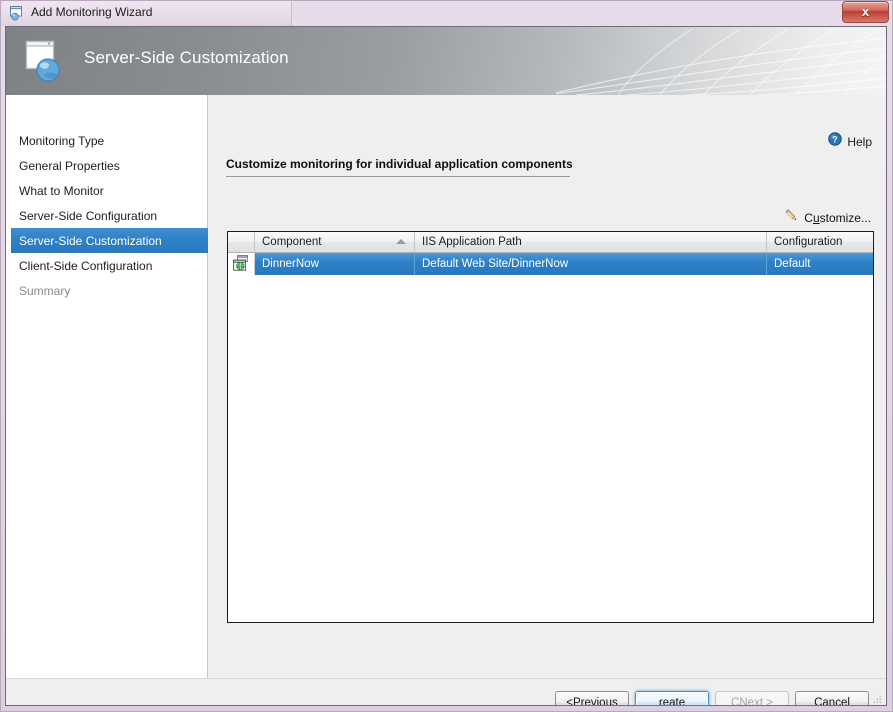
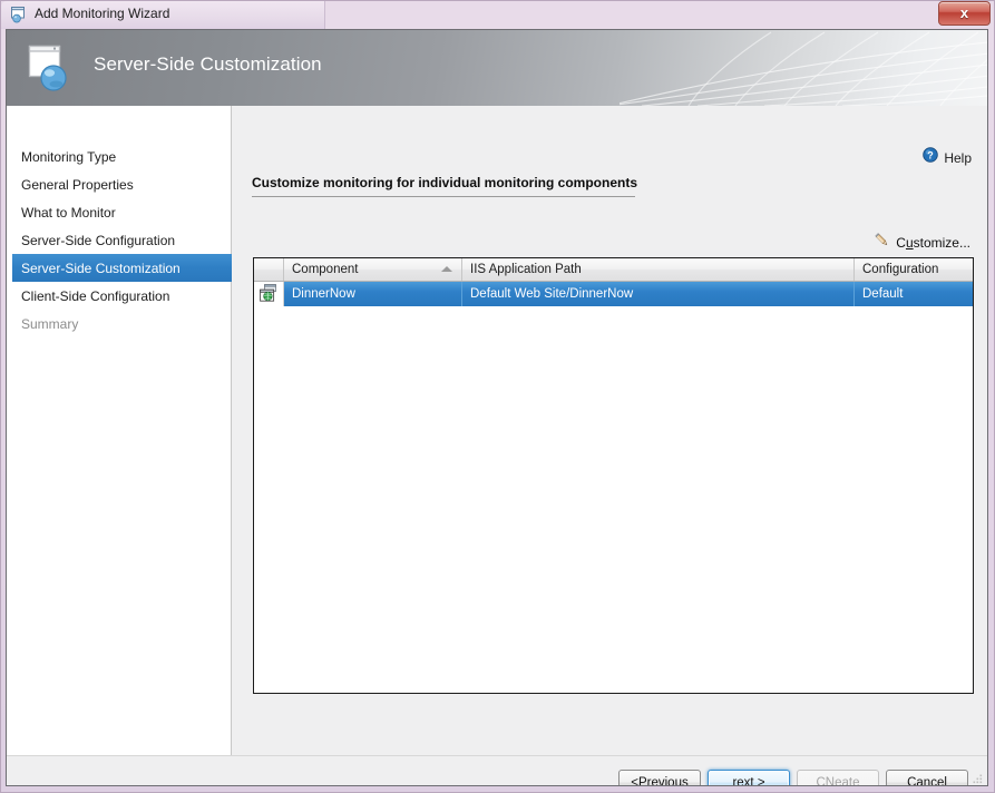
  Add Monitoring Wizard
  x
  Server-Side Customization
  Monitoring Type
  General Properties
  What to Monitor
  Server-Side Configuration
  Server-Side Customization
  Client-Side Configuration
  Summary
  ?
  Help
- Customize monitoring for individual application components
+ Customize monitoring for individual monitoring components
  Customize...
  Component
  IIS Application Path
  Configuration
  DinnerNow
  Default Web Site/DinnerNow
  Default
  <
  P
  revious
  r
- eate
+ ext >
  C
  N
- ext >
+ eate
  C
  ancel
